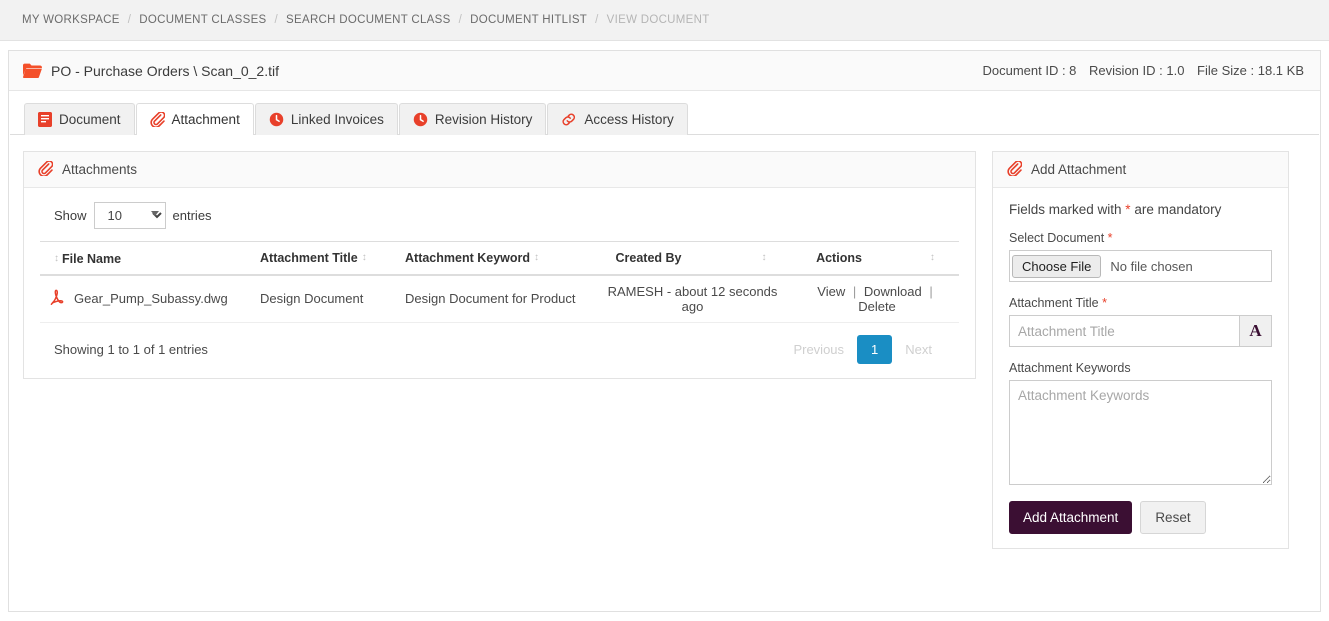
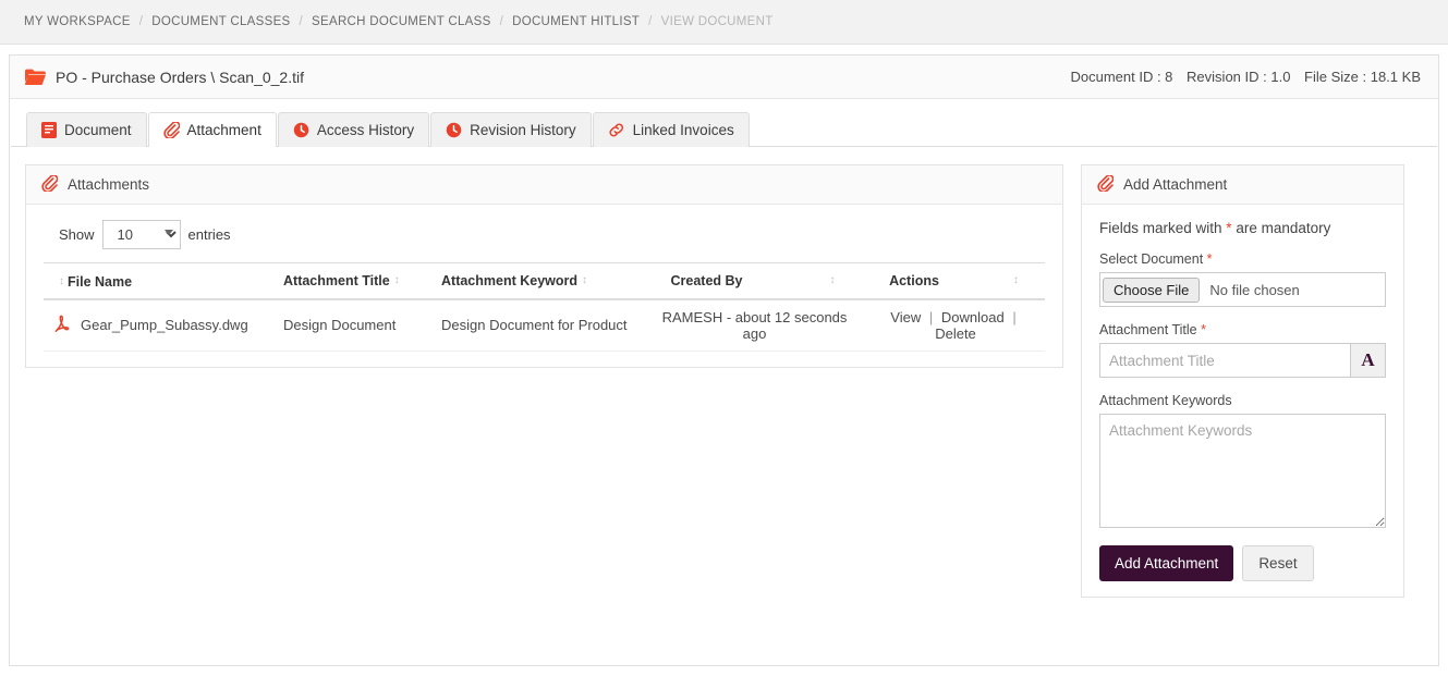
  MY WORKSPACE
  /
  DOCUMENT CLASSES
  /
  SEARCH DOCUMENT CLASS
  /
  DOCUMENT HITLIST
  /
  VIEW DOCUMENT
  PO - Purchase Orders \ Scan_0_2.tif
  Document ID : 8 Revision ID : 1.0 File Size : 18.1 KB
  Document
  Attachment
- Linked Invoices
+ Access History
  Revision History
- Access History
+ Linked Invoices
  Attachments
  Show
  10
  entries
  ↕ File Name	Attachment Title ↕	Attachment Keyword ↕	Created By ↕	Actions ↕
  Gear_Pump_Subassy.dwg	Design Document	Design Document for Product	RAMESH - about 12 seconds ago	View | Download | Delete
- Showing 1 to 1 of 1 entries
- Previous
- 1
- Next
  Add Attachment
  Fields marked with * are mandatory
  Select Document *
  Choose File
  No file chosen
  Attachment Title *
  Attachment Title
  A
  Attachment Keywords
  Attachment Keywords
  Add Attachment
  Reset
